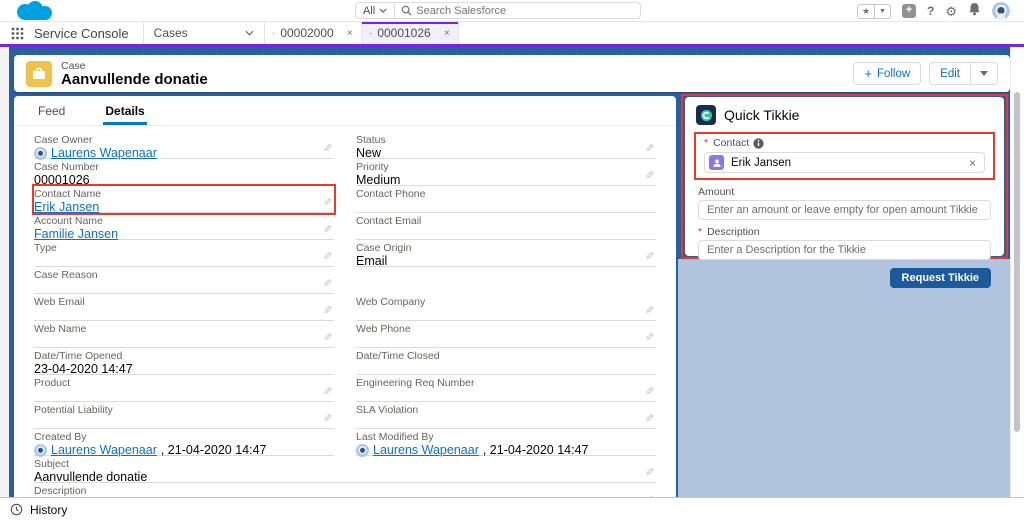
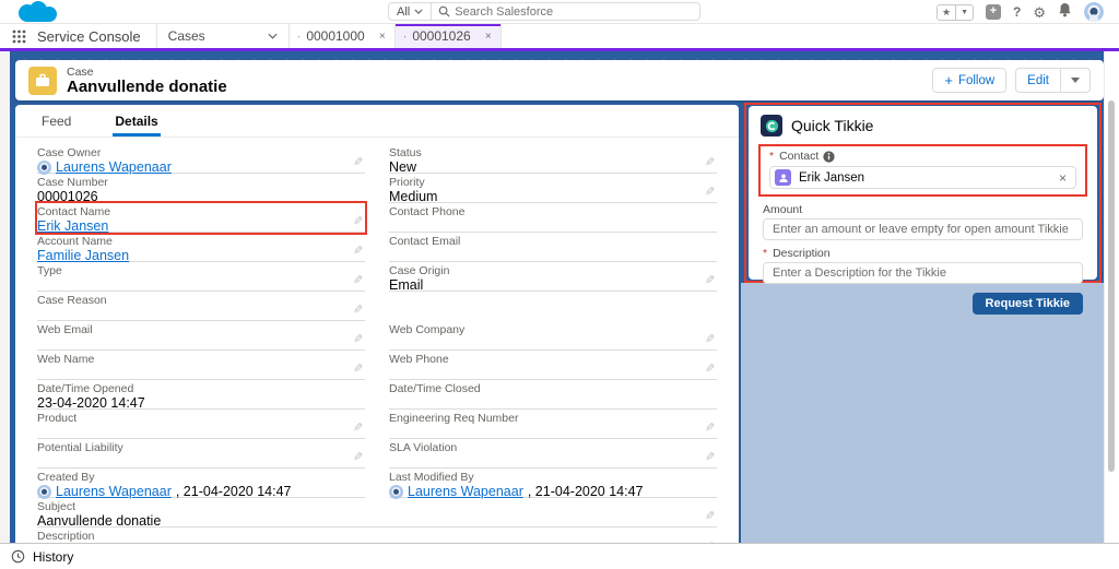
  All
  Search Salesforce
  ★
  +
  ?
  ⚙
  Service Console
  Cases
- 00002000
+ 00001000
  ×
  00001026
  ×
  Case
  Aanvullende donatie
  +
  Follow
  Edit
  Feed
  Details
  Case Owner
  Laurens Wapenaar
  Case Number
  00001026
  Contact Name
  Erik Jansen
  Account Name
  Familie Jansen
  Type
  Case Reason
  Web Email
  Web Name
  Date/Time Opened
  23-04-2020 14:47
  Product
  Potential Liability
  Created By
  Laurens Wapenaar
  , 21-04-2020 14:47
  Status
  New
  Priority
  Medium
  Contact Phone
  Contact Email
  Case Origin
  Email
  Web Company
  Web Phone
  Date/Time Closed
  Engineering Req Number
  SLA Violation
  Last Modified By
  Laurens Wapenaar
  , 21-04-2020 14:47
  Subject
  Aanvullende donatie
  Description
  Quick Tikkie
  *
  Contact
  Erik Jansen
  ×
  Amount
  Enter an amount or leave empty for open amount Tikkie
  *
  Description
  Enter a Description for the Tikkie
  Request Tikkie
  History
